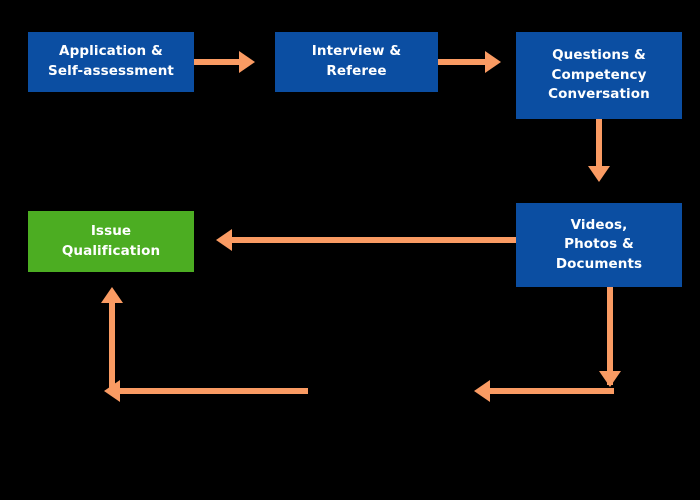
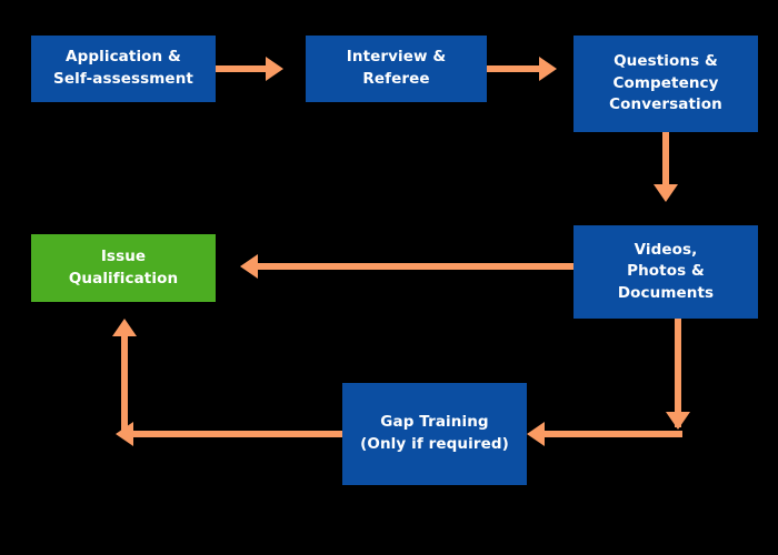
  Application &
  Self-assessment
  Interview &
  Referee
  Questions &
  Competency
  Conversation
  Videos,
  Photos &
  Documents
  Issue
  Qualification
+ Gap Training
+ (Only if required)
